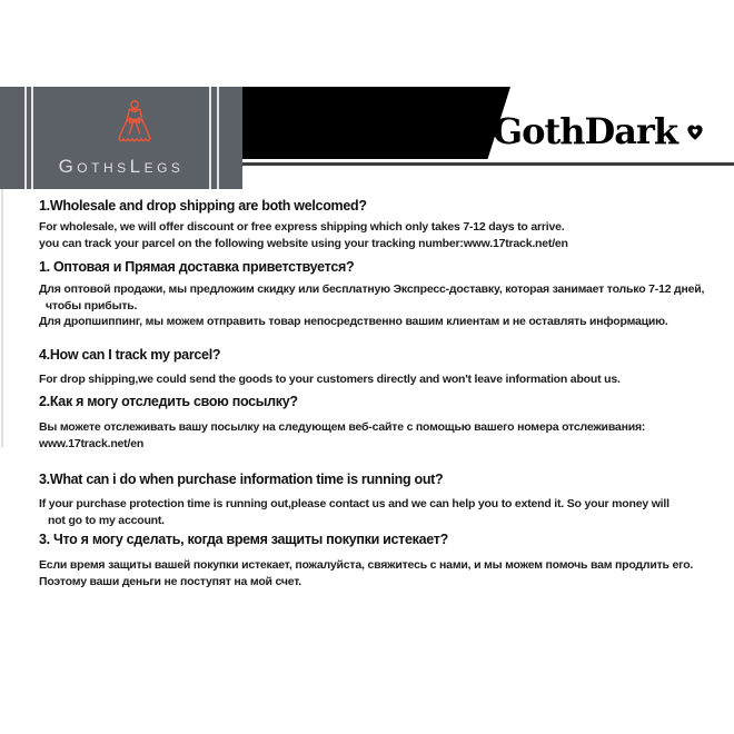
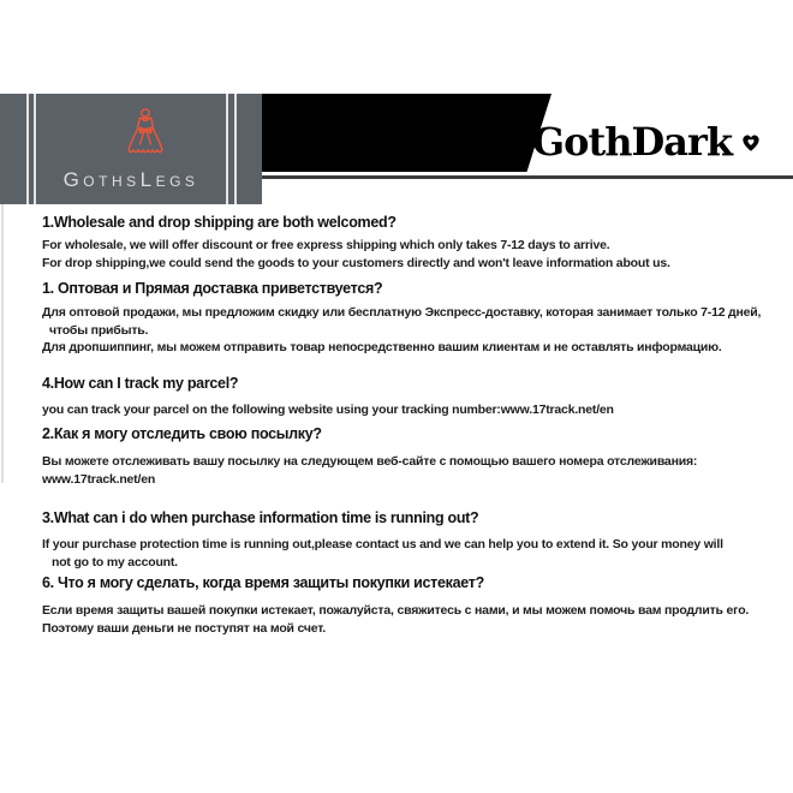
  GothsLegs
  GothDark
  1.Wholesale and drop shipping are both welcomed?
  For wholesale, we will offer discount or free express shipping which only takes 7-12 days to arrive.
- you can track your parcel on the following website using your tracking number:www.17track.net/en
+ For drop shipping,we could send the goods to your customers directly and won't leave information about us.
  1. Оптовая и Прямая доставка приветствуется?
  Для оптовой продажи, мы предложим скидку или бесплатную Экспресс-доставку, которая занимает только 7-12 дней,
  чтобы прибыть.
  Для дропшиппинг, мы можем отправить товар непосредственно вашим клиентам и не оставлять информацию.
  4.How can I track my parcel?
- For drop shipping,we could send the goods to your customers directly and won't leave information about us.
+ you can track your parcel on the following website using your tracking number:www.17track.net/en
  2.Как я могу отследить свою посылку?
  Вы можете отслеживать вашу посылку на следующем веб-сайте с помощью вашего номера отслеживания: www.17track.net/en
  3.What can i do when purchase information time is running out?
  If your purchase protection time is running out,please contact us and we can help you to extend it. So your money will
  not go to my account.
- 3. Что я могу сделать, когда время защиты покупки истекает?
+ 6. Что я могу сделать, когда время защиты покупки истекает?
  Если время защиты вашей покупки истекает, пожалуйста, свяжитесь с нами, и мы можем помочь вам продлить его.
  Поэтому ваши деньги не поступят на мой счет.
